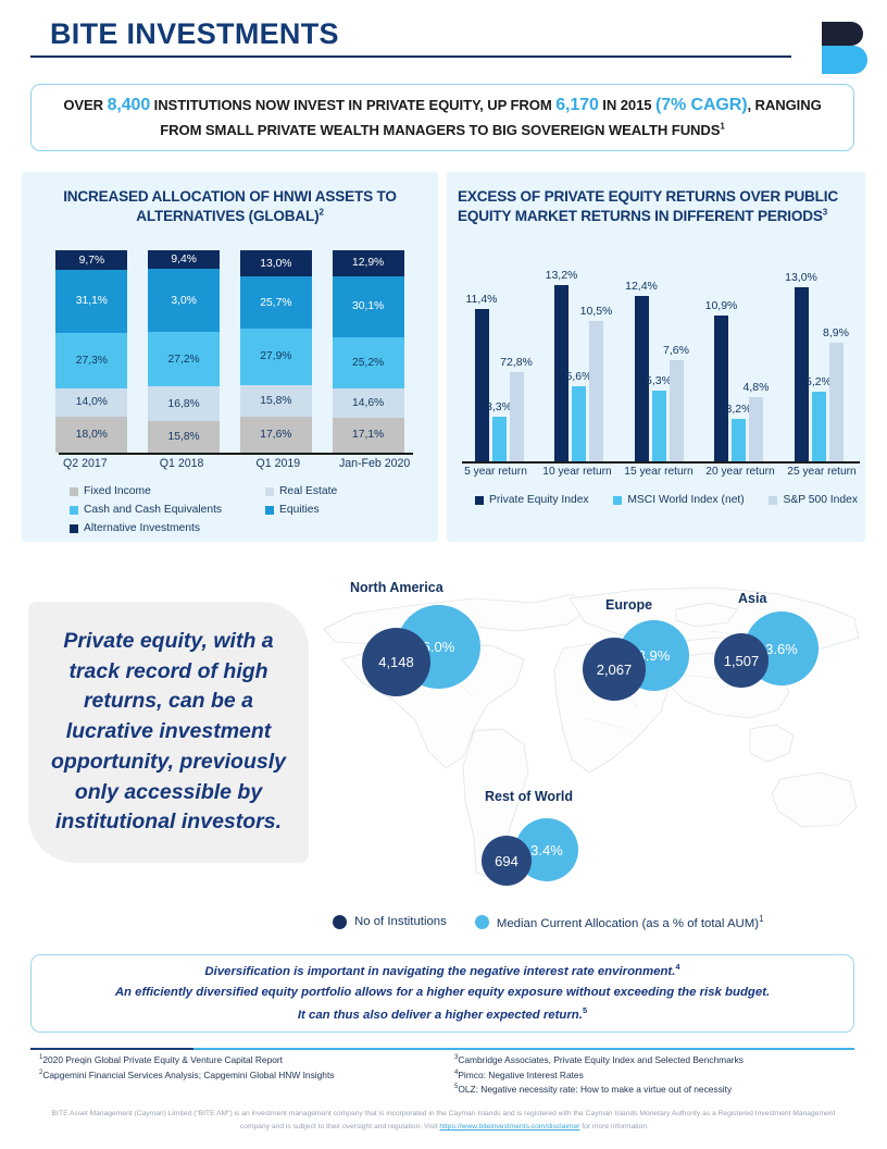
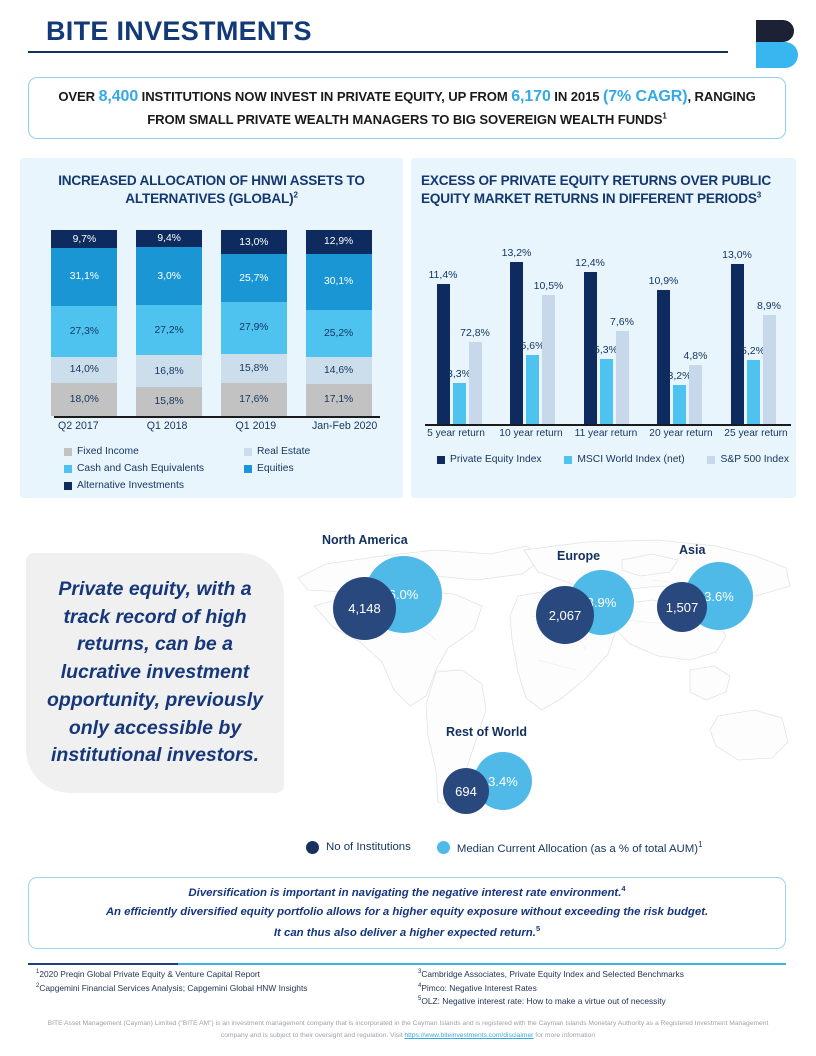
  BITE INVESTMENTS
  OVER 8,400 INSTITUTIONS NOW INVEST IN PRIVATE EQUITY, UP FROM 6,170 IN 2015 (7% CAGR), RANGING FROM SMALL PRIVATE WEALTH MANAGERS TO BIG SOVEREIGN WEALTH FUNDS1
  INCREASED ALLOCATION OF HNWI ASSETS TO ALTERNATIVES (GLOBAL)2
  9,7%
  31,1%
  27,3%
  14,0%
  18,0%
  9,4%
  3,0%
  27,2%
  16,8%
  15,8%
  13,0%
  25,7%
  27,9%
  15,8%
  17,6%
  12,9%
  30,1%
  25,2%
  14,6%
  17,1%
  Q2 2017
  Q1 2018
  Q1 2019
  Jan-Feb 2020
  Fixed Income
  Real Estate
  Cash and Cash Equivalents
  Equities
  Alternative Investments
  EXCESS OF PRIVATE EQUITY RETURNS OVER PUBLIC EQUITY MARKET RETURNS IN DIFFERENT PERIODS3
  11,4%
  3,3%
  72,8%
  13,2%
  5,6%
  10,5%
  12,4%
  5,3%
  7,6%
  10,9%
  3,2%
  4,8%
  13,0%
  5,2%
  8,9%
  5 year return
  10 year return
- 15 year return
+ 11 year return
  20 year return
  25 year return
  Private Equity Index
  MSCI World Index (net)
  S&P 500 Index
  Private equity, with a track record of high returns, can be a lucrative investment opportunity, previously only accessible by institutional investors.
  North America
  .0%
  4,148
  Europe
  .9%
  2,067
  Asia
  3.6%
  1,507
  Rest of World
  3.4%
  694
  No of Institutions
  Median Current Allocation (as a % of total AUM)1
  Diversification is important in navigating the negative interest rate environment.4
  An efficiently diversified equity portfolio allows for a higher equity exposure without exceeding the risk budget.
  It can thus also deliver a higher expected return.5
  2020 Preqin Global Private Equity & Venture Capital Report
  Capgemini Financial Services Analysis; Capgemini Global HNW Insights
  Cambridge Associates, Private Equity Index and Selected Benchmarks
  Pimco: Negative Interest Rates
- OLZ: Negative necessity rate: How to make a virtue out of necessity
+ OLZ: Negative interest rate: How to make a virtue out of necessity
